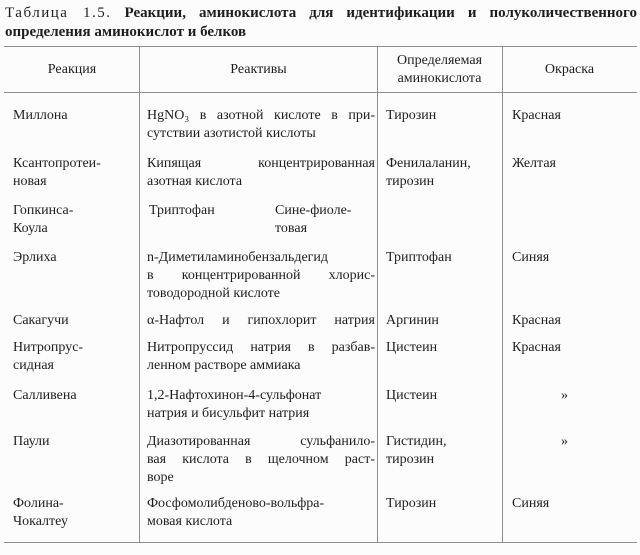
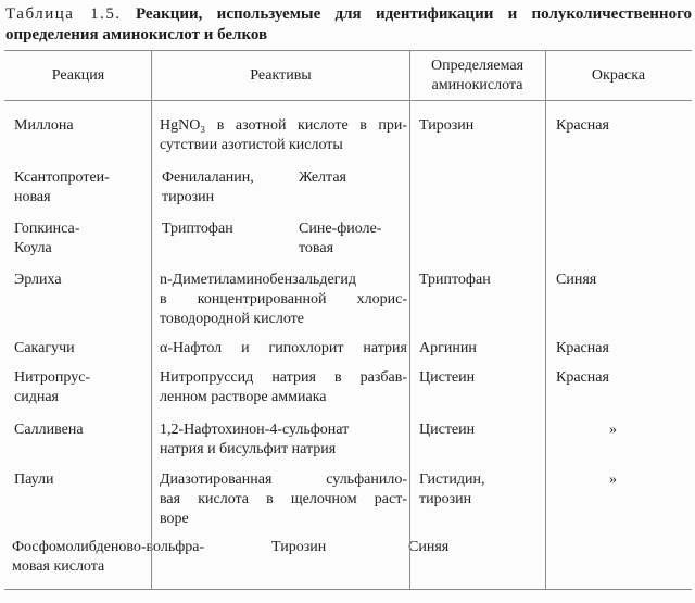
- Таблица 1.5. Реакции, аминокислота для идентификации и полуколичественного
+ Таблица 1.5. Реакции, используемые для идентификации и полуколичественного
  определения аминокислот и белков
  Реакция
  Реактивы
  Определяемая аминокислота
  Окраска
  Миллона
  HgNO₃ в азотной кислоте в при-
  сутствии азотистой кислоты
  Тирозин
  Красная
  Ксантопротеи-
  новая
- Кипящая концентрированная
- азотная кислота
  Фенилаланин,
  тирозин
  Желтая
  Гопкинса-
  Коула
  Триптофан
  Сине-фиоле-
  товая
  Эрлиха
  n-Диметиламинобензальдегид
  в концентрированной хлорис-
  товодородной кислоте
  Триптофан
  Синяя
  Сакагучи
  α-Нафтол и гипохлорит натрия
  Аргинин
  Красная
  Нитропрус-
  сидная
  Нитропруссид натрия в разбав-
  ленном растворе аммиака
  Цистеин
  Красная
  Салливена
  1,2-Нафтохинон-4-сульфонат
  натрия и бисульфит натрия
  Цистеин
  »
  Паули
  Диазотированная сульфанило-
  вая кислота в щелочном раст-
  воре
  Гистидин,
  тирозин
  »
- Фолина-
- Чокалтеу
  Фосфомолибденово-вольфра-
  мовая кислота
  Тирозин
  Синяя
